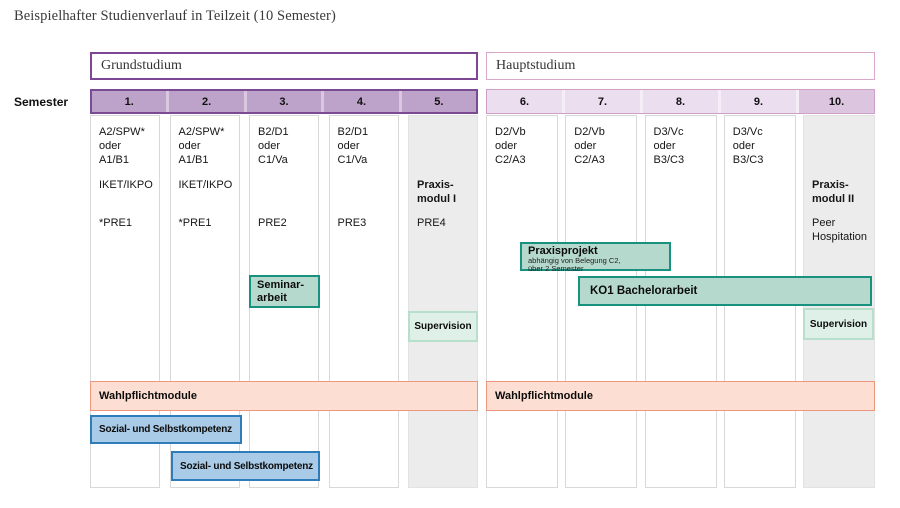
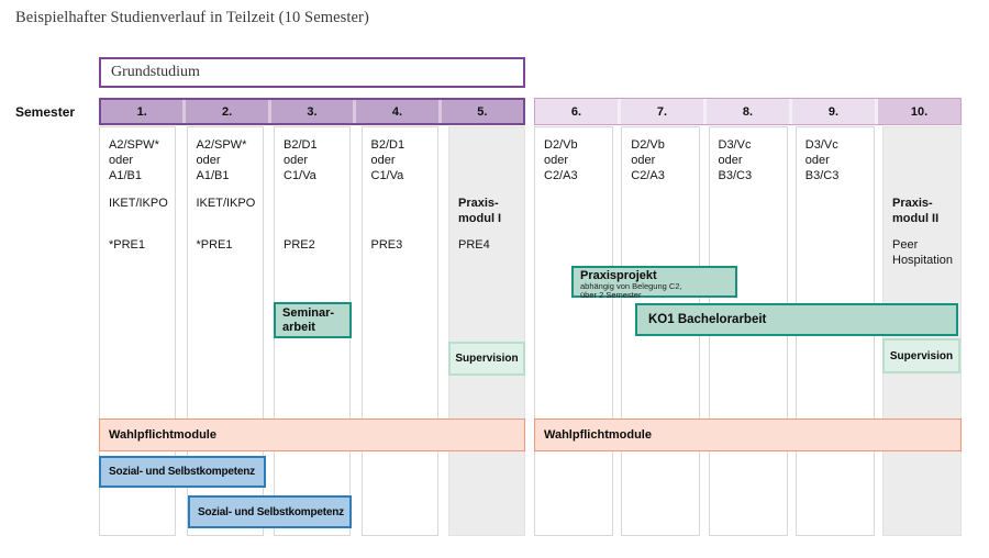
  Beispielhafter Studienverlauf in Teilzeit (10 Semester)
  Grundstudium
- Hauptstudium
  Semester
  1.
  2.
  3.
  4.
  5.
  6.
  7.
  8.
  9.
  10.
  A2/SPW*
  oder
  A1/B1
  IKET/IKPO
  *PRE1
  A2/SPW*
  oder
  A1/B1
  IKET/IKPO
  *PRE1
  B2/D1
  oder
  C1/Va
  PRE2
  B2/D1
  oder
  C1/Va
  PRE3
  Praxis-
  modul I
  PRE4
  D2/Vb
  oder
  C2/A3
  D2/Vb
  oder
  C2/A3
  D3/Vc
  oder
  B3/C3
  D3/Vc
  oder
  B3/C3
  Praxis-
  modul II
  Peer
  Hospitation
  Seminar-
  arbeit
  Supervision
  Praxisprojekt
  abhängig von Belegung C2,
  über 2 Semester
  KO1 Bachelorarbeit
  Supervision
  Wahlpflichtmodule
  Wahlpflichtmodule
  Sozial- und Selbstkompetenz
  Sozial- und Selbstkompetenz
